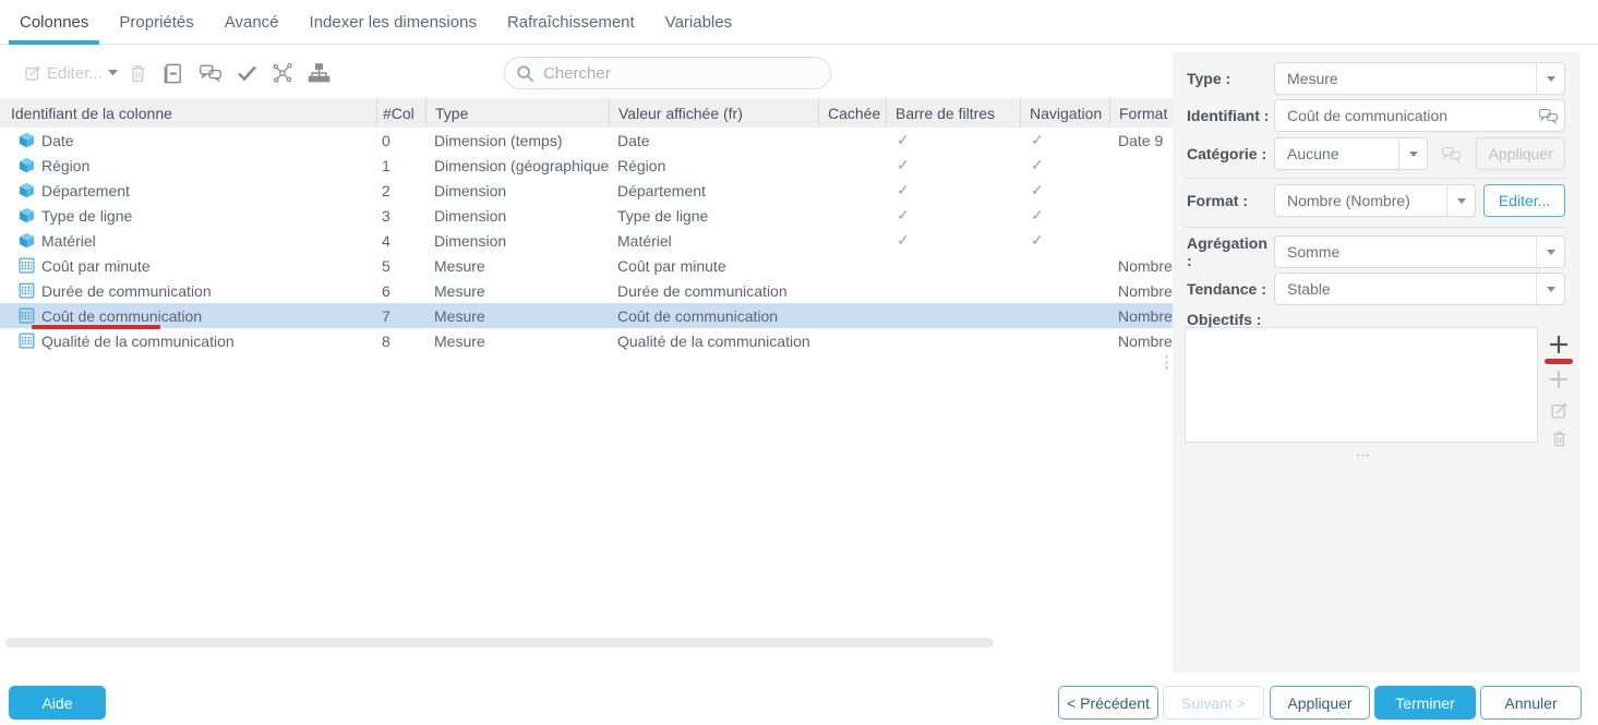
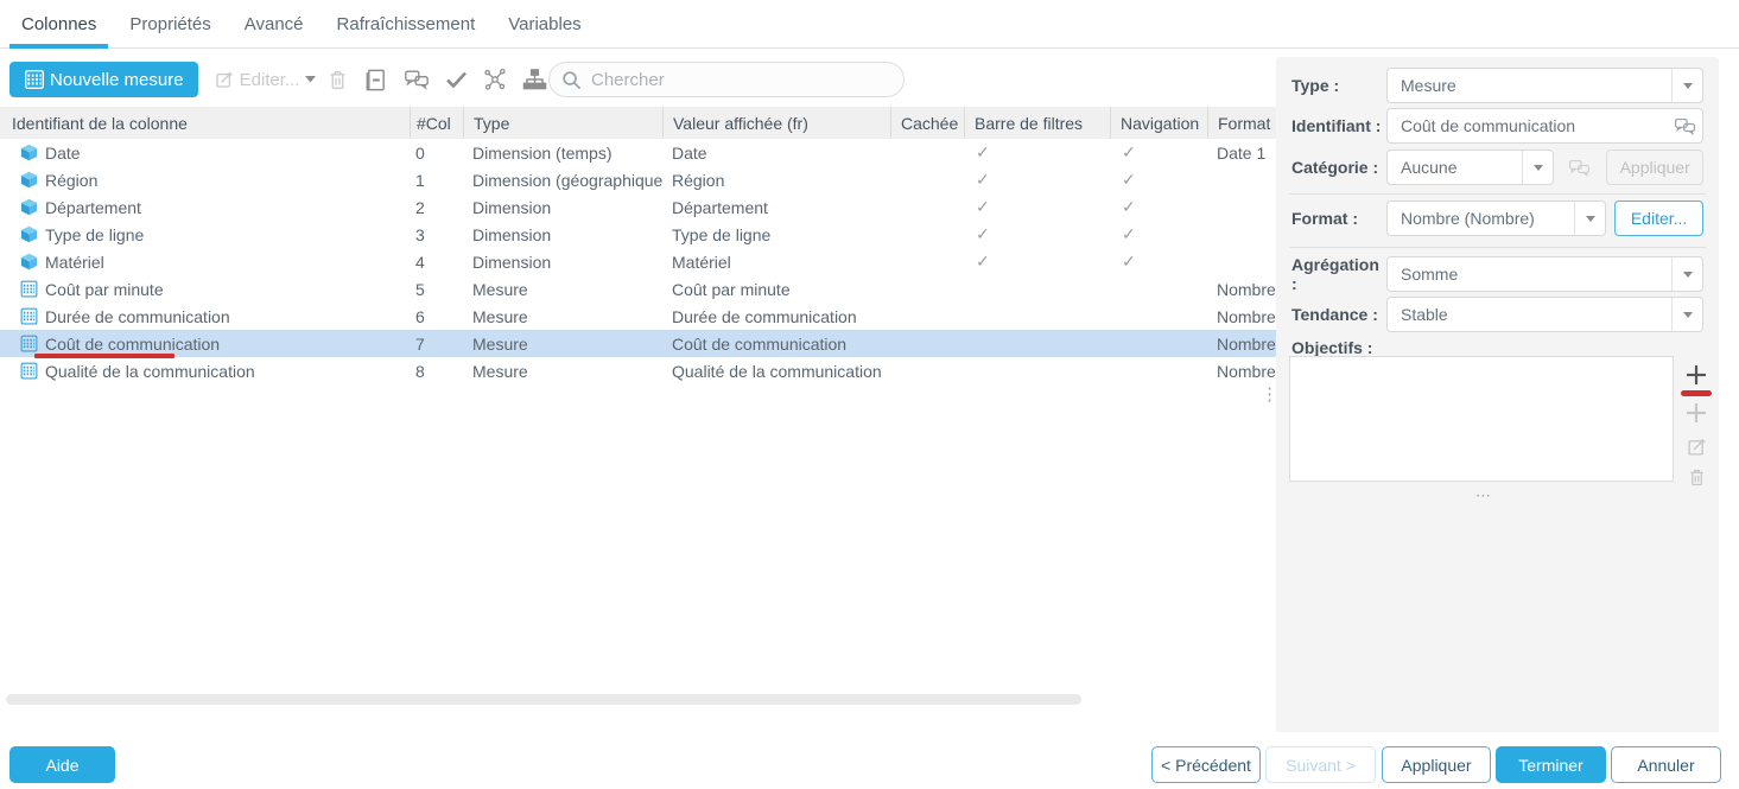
  Colonnes
  Propriétés
  Avancé
- Indexer les dimensions
  Rafraîchissement
  Variables
+ Nouvelle mesure
  Editer...
  Chercher
  Identifiant de la colonne
  #Col
  Type
  Valeur affichée (fr)
  Cachée
  Barre de filtres
  Navigation
  Format
  Date
  0
  Dimension (temps)
  Date
  ✓
  ✓
- Date 9
+ Date 1
  Région
  1
  Dimension (géographique
  Région
  ✓
  ✓
  Département
  2
  Dimension
  Département
  ✓
  ✓
  Type de ligne
  3
  Dimension
  Type de ligne
  ✓
  ✓
  Matériel
  4
  Dimension
  Matériel
  ✓
  ✓
  Coût par minute
  5
  Mesure
  Coût par minute
  Nombre
  Durée de communication
  6
  Mesure
  Durée de communication
  Nombre
  Coût de communication
  7
  Mesure
  Coût de communication
  Nombre
  Qualité de la communication
  8
  Mesure
  Qualité de la communication
  Nombre
  ⋮
  Type :
  Mesure
  Identifiant :
  Coût de communication
  Catégorie :
  Aucune
  Appliquer
  Format :
  Nombre (Nombre)
  Editer...
  Agrégation :
  Somme
  Tendance :
  Stable
  Objectifs :
  ⋯
  Aide
  < Précédent
  Suivant >
  Appliquer
  Terminer
  Annuler
